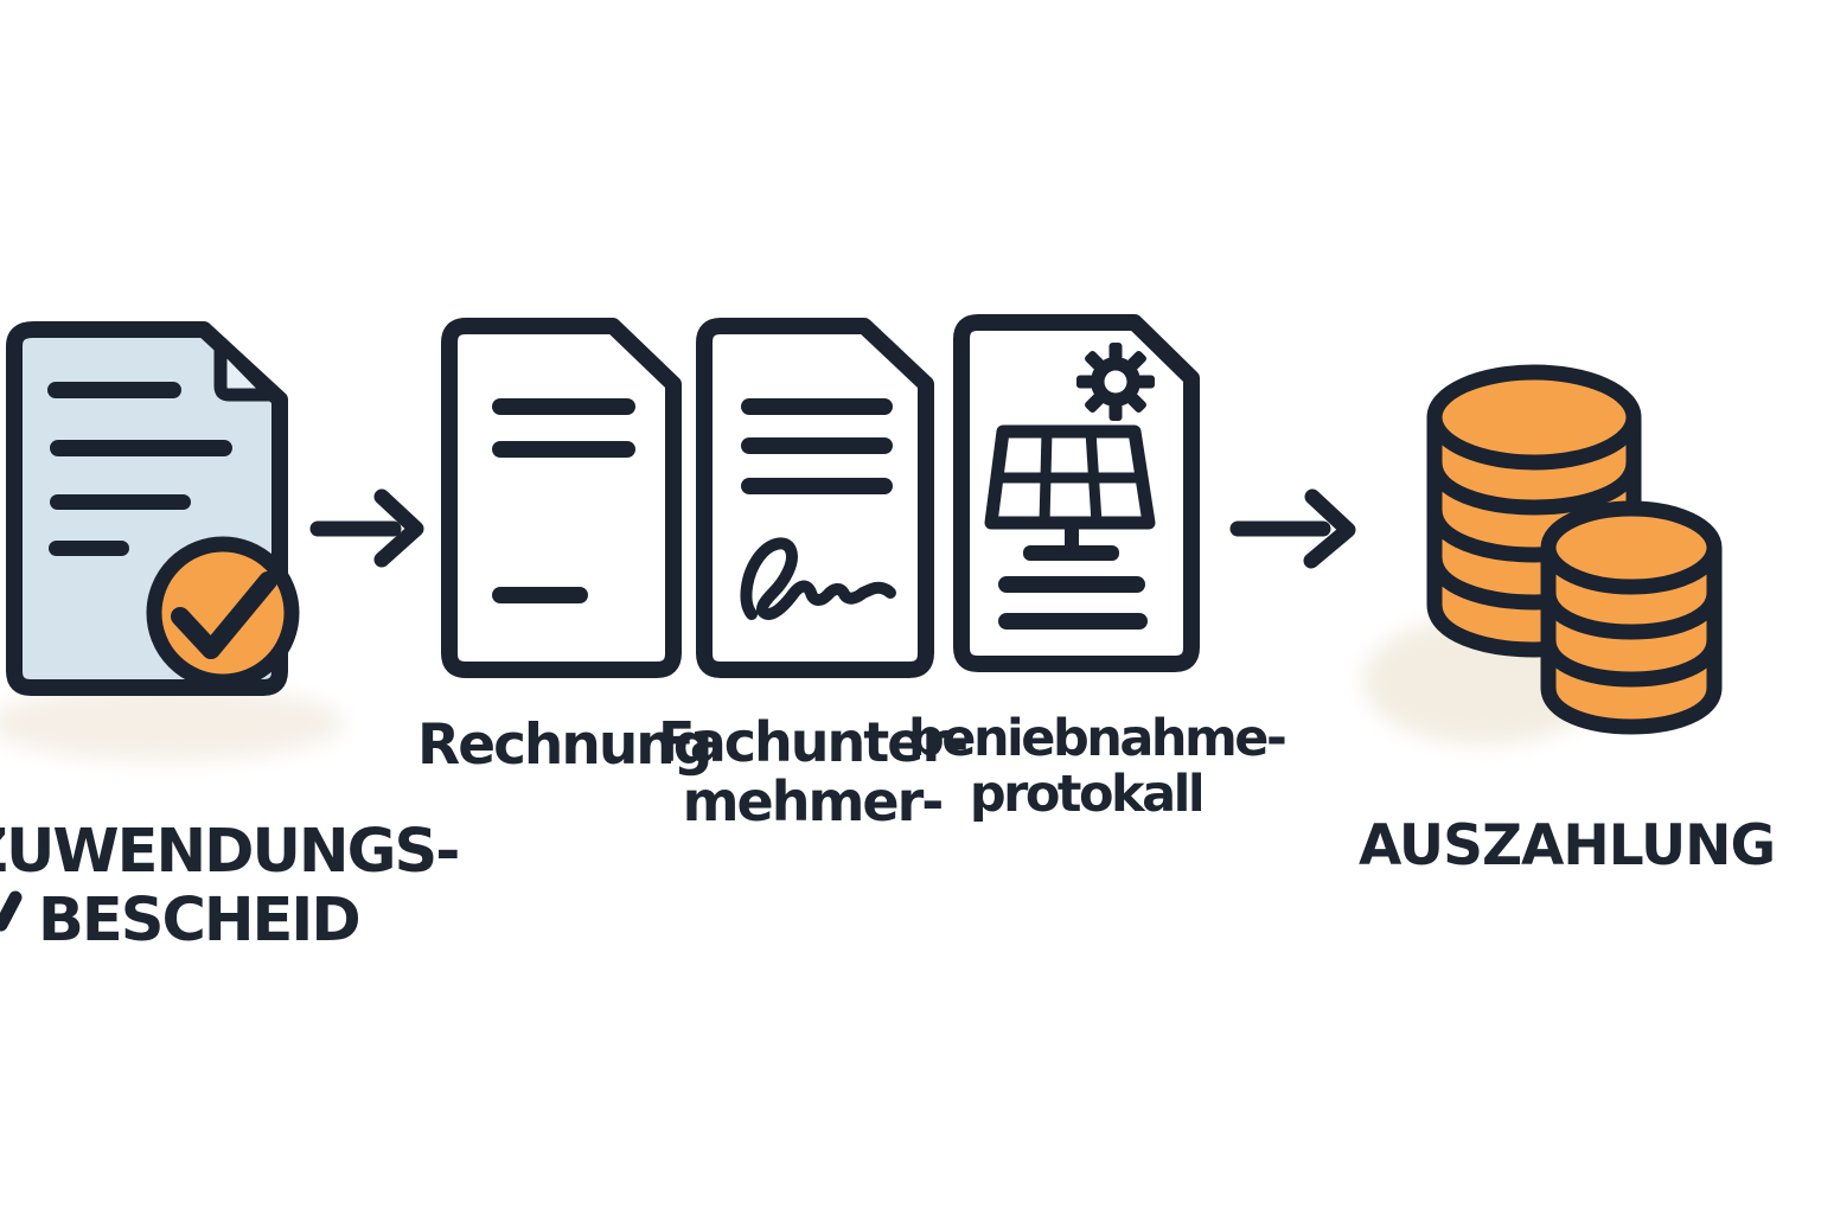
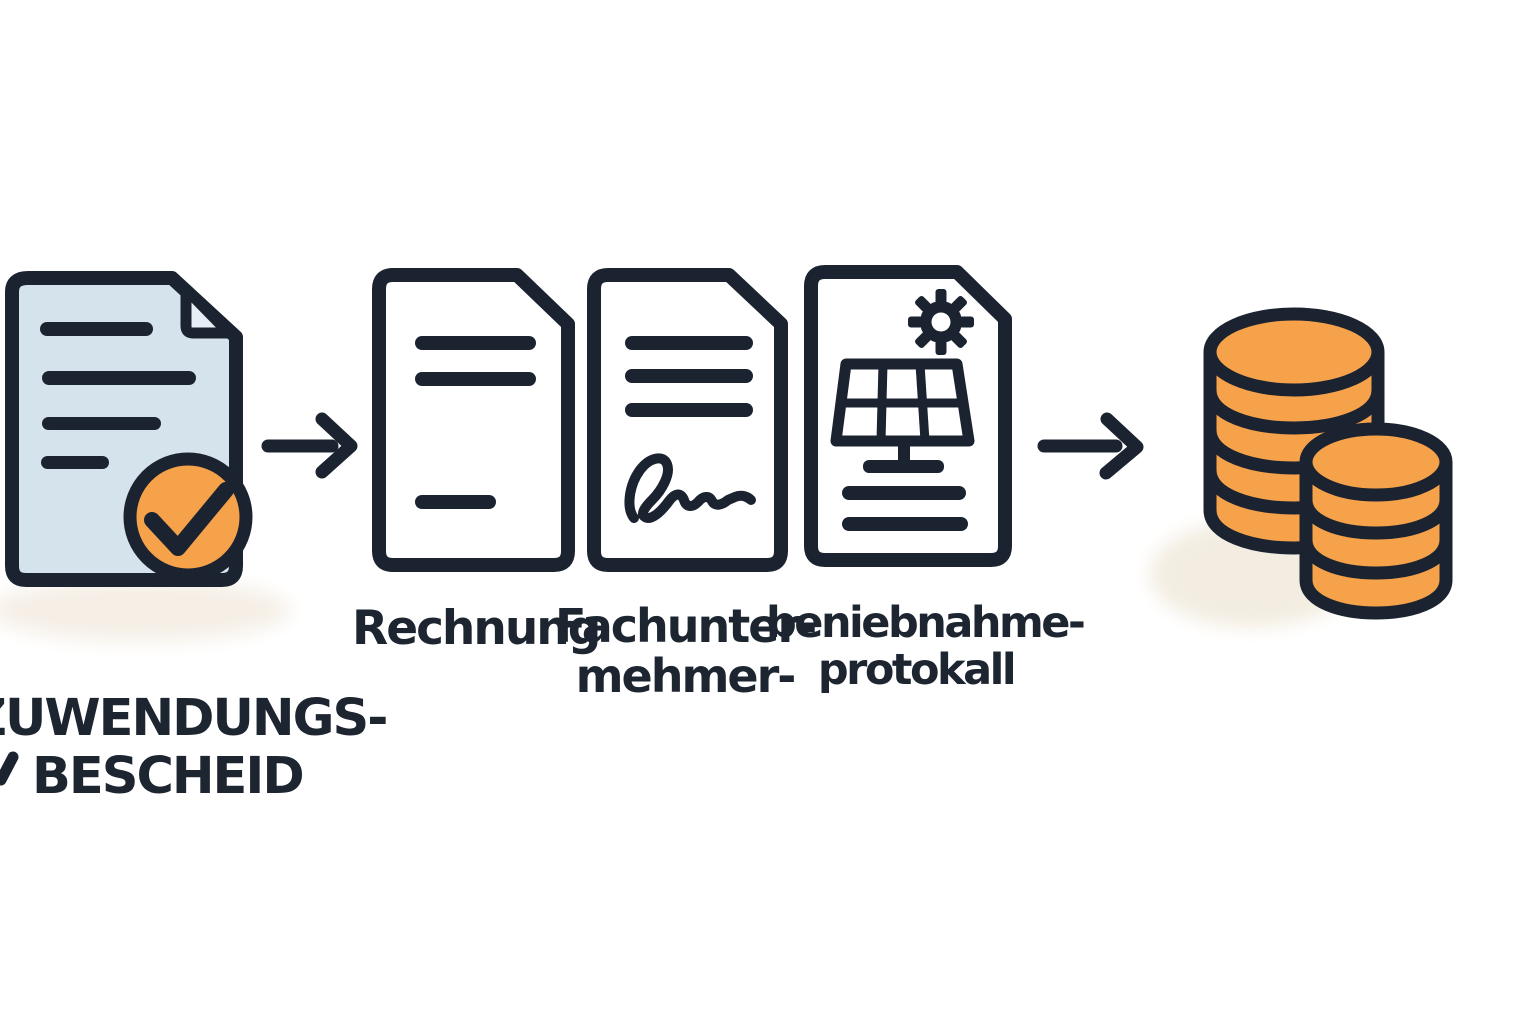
  UWENDUNGS-
  BESCHEID
  Rechnung
  Fachunter-
  mehmer-
  beniebnahme-
  protokall
- AUSZAHLUNG
